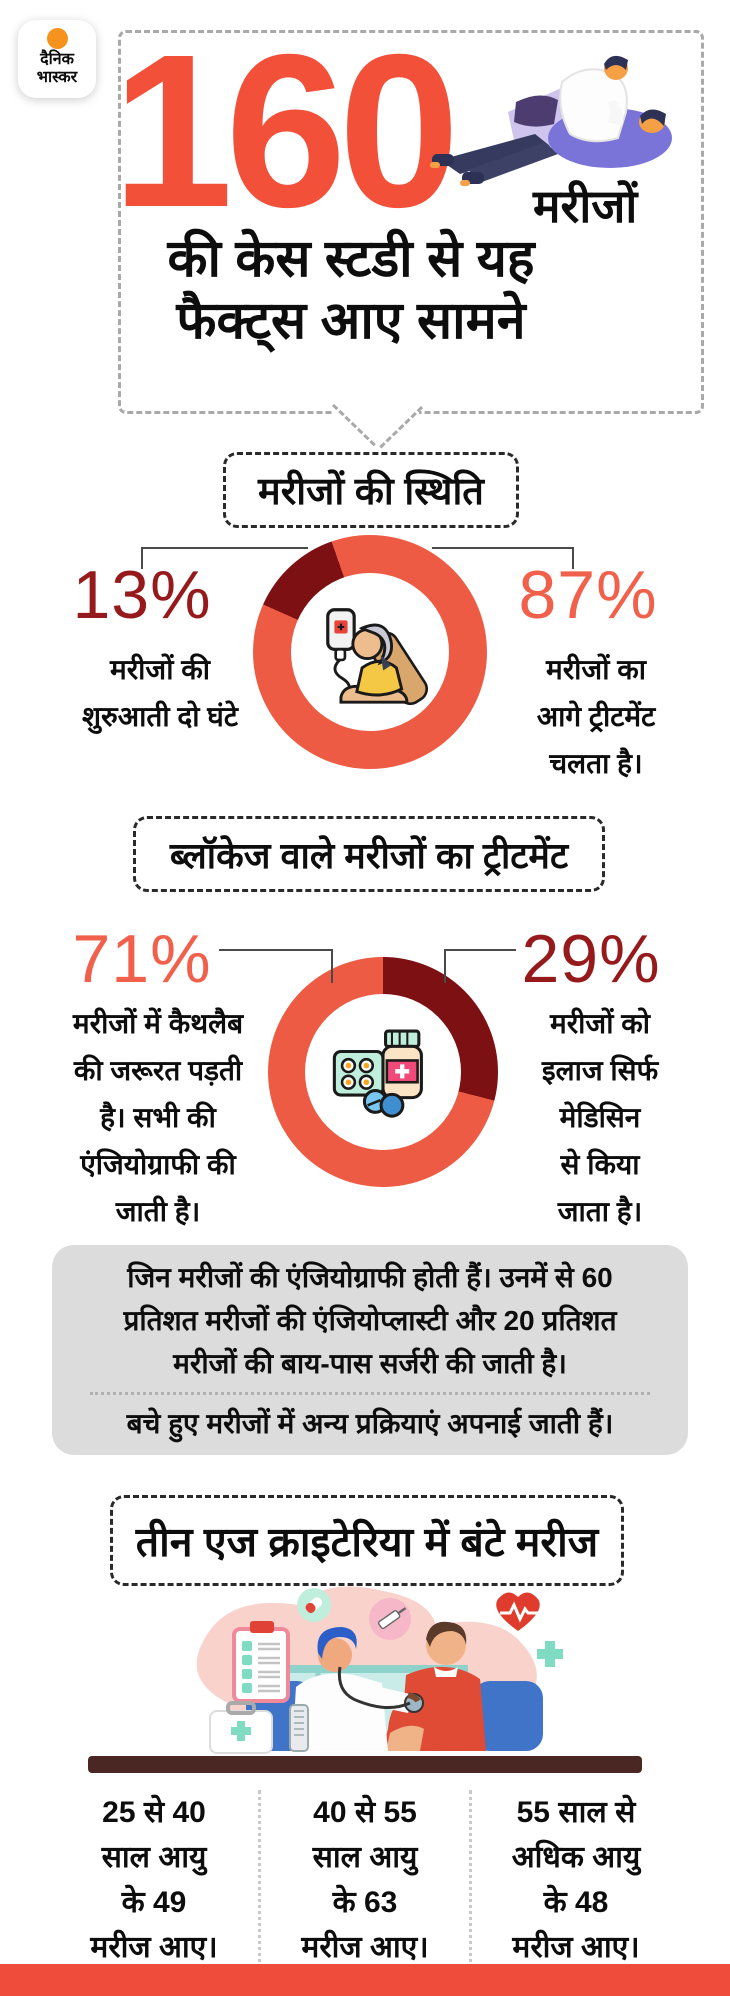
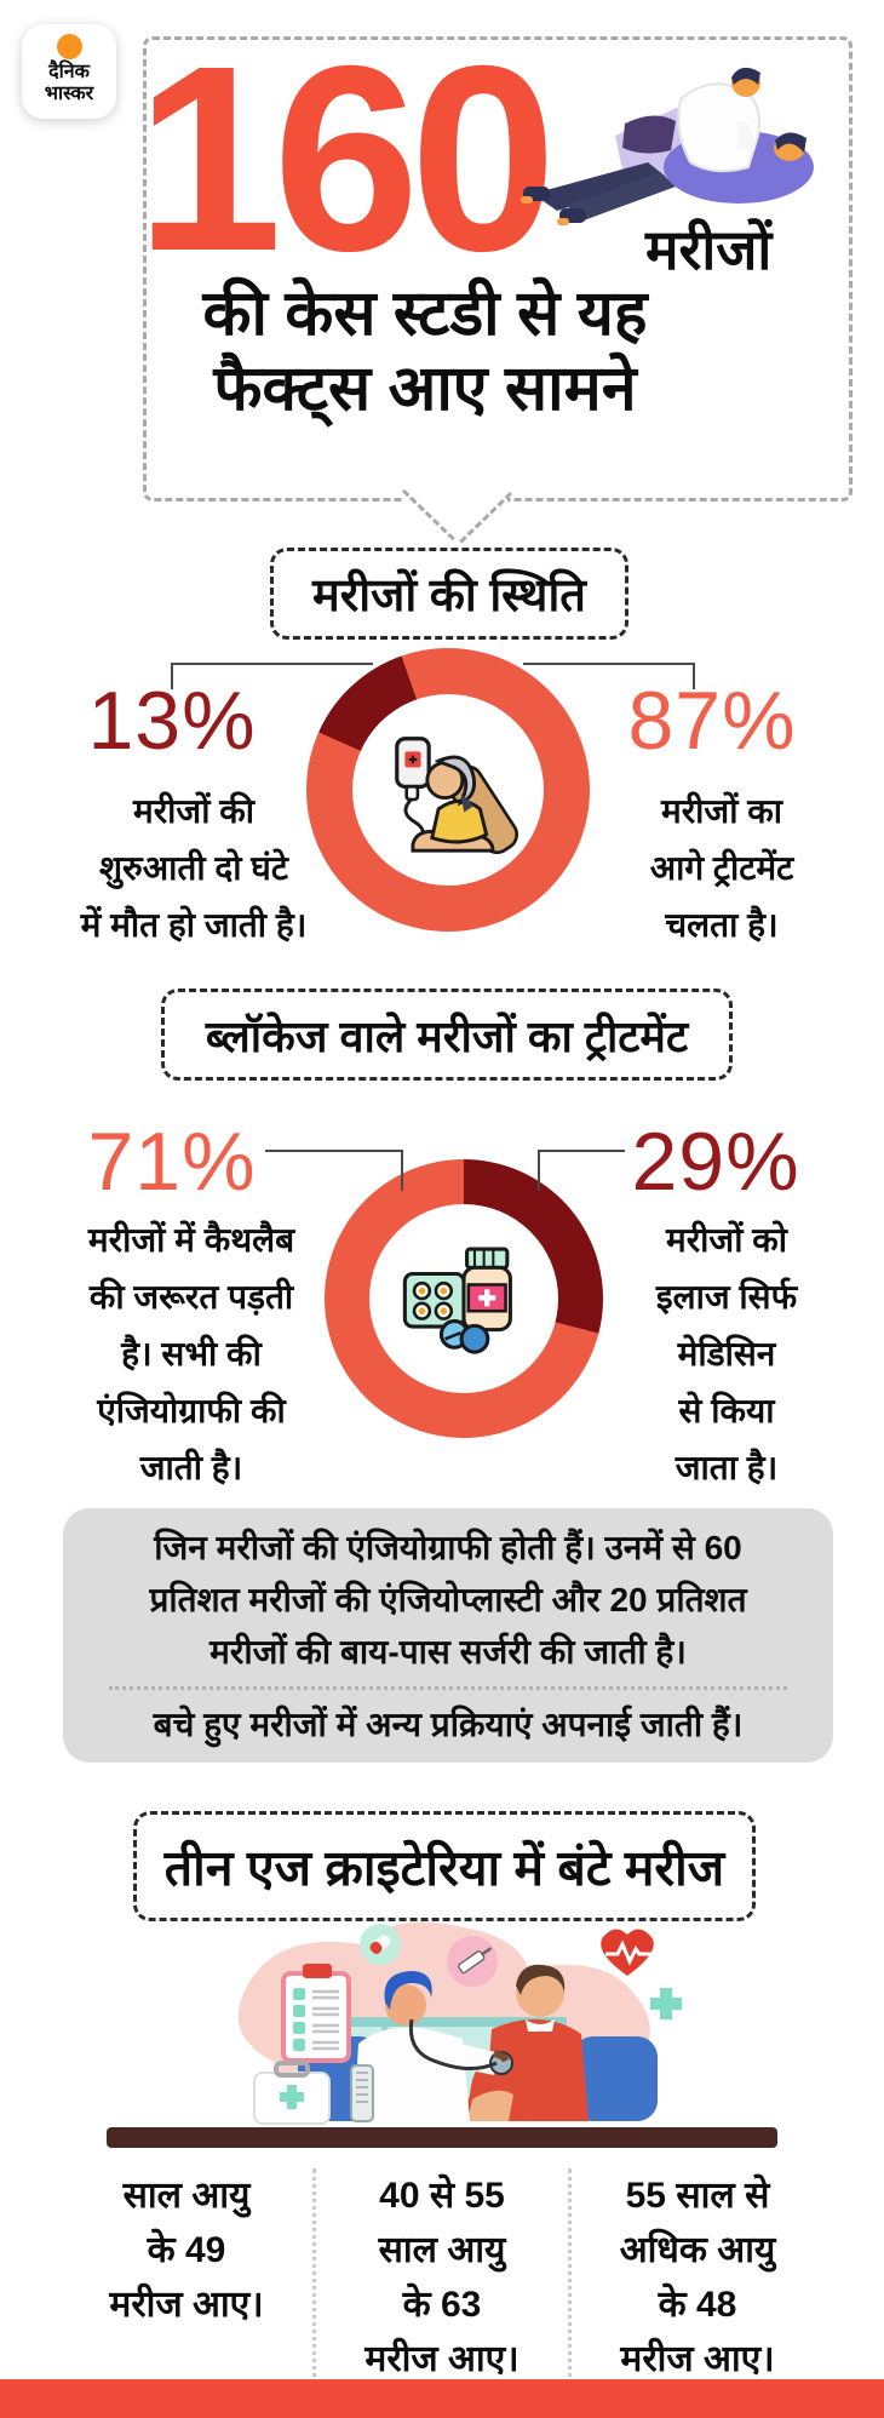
  दैनिक
  भास्कर
  160
  मरीजों
  की केस स्टडी से यह
  फैक्ट्स आए सामने
  मरीजों की स्थिति
  13%
  87%
  मरीजों की
  शुरुआती दो घंटे
+ में मौत हो जाती है।
  मरीजों का
  आगे ट्रीटमेंट
  चलता है।
  ब्लॉकेज वाले मरीजों का ट्रीटमेंट
  71%
  29%
  मरीजों में कैथलैब
  की जरूरत पड़ती
  है। सभी की
  एंजियोग्राफी की
  जाती है।
  मरीजों को
  इलाज सिर्फ
  मेडिसिन
  से किया
  जाता है।
  जिन मरीजों की एंजियोग्राफी होती हैं। उनमें से 60
  प्रतिशत मरीजों की एंजियोप्लास्टी और 20 प्रतिशत
  मरीजों की बाय-पास सर्जरी की जाती है।
  बचे हुए मरीजों में अन्य प्रक्रियाएं अपनाई जाती हैं।
  तीन एज क्राइटेरिया में बंटे मरीज
- 25 से 40
  साल आयु
  के 49
  मरीज आए।
  40 से 55
  साल आयु
  के 63
  मरीज आए।
  55 साल से
  अधिक आयु
  के 48
  मरीज आए।
